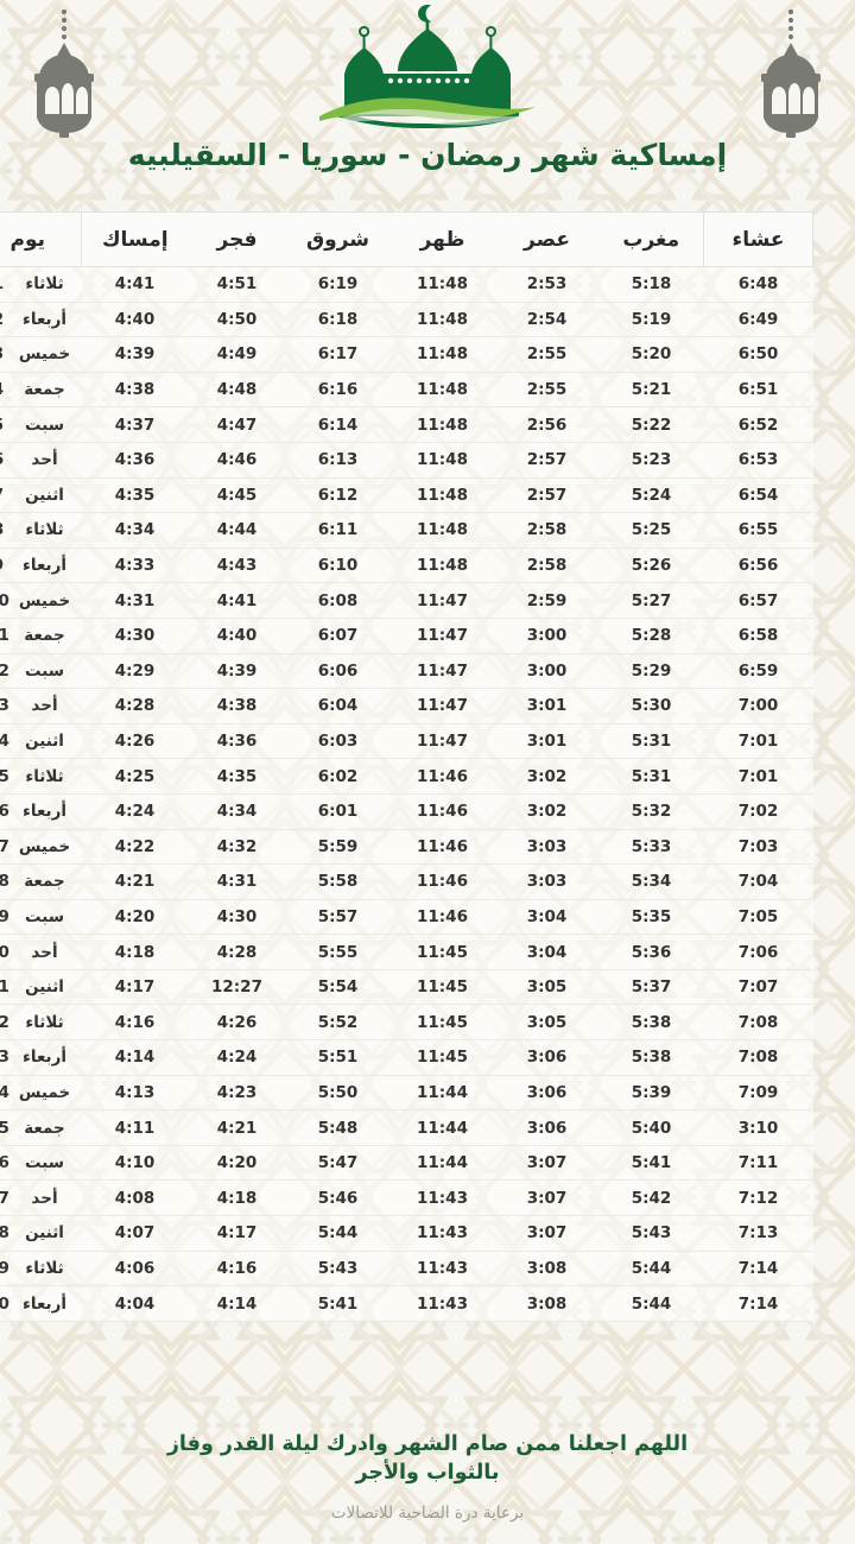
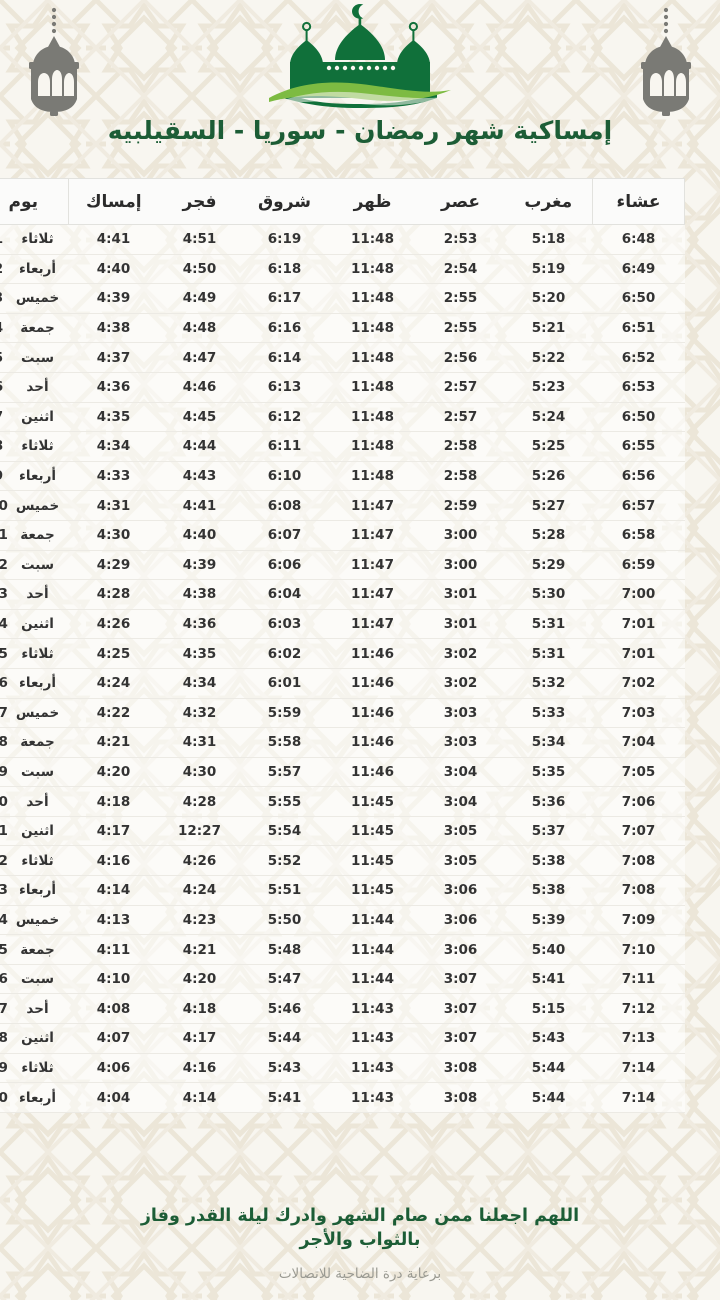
  إمساكية شهر رمضان - سوريا - السقيلبيه
  عشاء	مغرب	عصر	ظهر	شروق	فجر	إمساك	يوم
  6:48	5:18	2:53	11:48	6:19	4:51	4:41	ثلاثاء
  6:49	5:19	2:54	11:48	6:18	4:50	4:40	أربعاء
  6:50	5:20	2:55	11:48	6:17	4:49	4:39	خميس
  6:51	5:21	2:55	11:48	6:16	4:48	4:38	جمعة
  6:52	5:22	2:56	11:48	6:14	4:47	4:37	سبت
  6:53	5:23	2:57	11:48	6:13	4:46	4:36	أحد
- 6:54	5:24	2:57	11:48	6:12	4:45	4:35	اثنين
+ 6:50	5:24	2:57	11:48	6:12	4:45	4:35	اثنين
  6:55	5:25	2:58	11:48	6:11	4:44	4:34	ثلاثاء
  6:56	5:26	2:58	11:48	6:10	4:43	4:33	أربعاء
  6:57	5:27	2:59	11:47	6:08	4:41	4:31	خميس	0
  6:58	5:28	3:00	11:47	6:07	4:40	4:30	جمعة	1
  6:59	5:29	3:00	11:47	6:06	4:39	4:29	سبت	2
  7:00	5:30	3:01	11:47	6:04	4:38	4:28	أحد	3
  7:01	5:31	3:01	11:47	6:03	4:36	4:26	اثنين	4
  7:01	5:31	3:02	11:46	6:02	4:35	4:25	ثلاثاء	5
  7:02	5:32	3:02	11:46	6:01	4:34	4:24	أربعاء	6
  7:03	5:33	3:03	11:46	5:59	4:32	4:22	خميس	7
  7:04	5:34	3:03	11:46	5:58	4:31	4:21	جمعة	8
  7:05	5:35	3:04	11:46	5:57	4:30	4:20	سبت	9
  7:06	5:36	3:04	11:45	5:55	4:28	4:18	أحد	0
  7:07	5:37	3:05	11:45	5:54	12:27	4:17	اثنين	1
  7:08	5:38	3:05	11:45	5:52	4:26	4:16	ثلاثاء	2
  7:08	5:38	3:06	11:45	5:51	4:24	4:14	أربعاء	3
  7:09	5:39	3:06	11:44	5:50	4:23	4:13	خميس	4
- 3:10	5:40	3:06	11:44	5:48	4:21	4:11	جمعة	5
+ 7:10	5:40	3:06	11:44	5:48	4:21	4:11	جمعة	5
  7:11	5:41	3:07	11:44	5:47	4:20	4:10	سبت	6
- 7:12	5:42	3:07	11:43	5:46	4:18	4:08	أحد	7
+ 7:12	5:15	3:07	11:43	5:46	4:18	4:08	أحد	7
  7:13	5:43	3:07	11:43	5:44	4:17	4:07	اثنين	8
  7:14	5:44	3:08	11:43	5:43	4:16	4:06	ثلاثاء	9
  7:14	5:44	3:08	11:43	5:41	4:14	4:04	أربعاء	0
  اللهم اجعلنا ممن صام الشهر وادرك ليلة القدر وفاز
  بالثواب والأجر
  برعاية درة الضاحية للاتصالات
